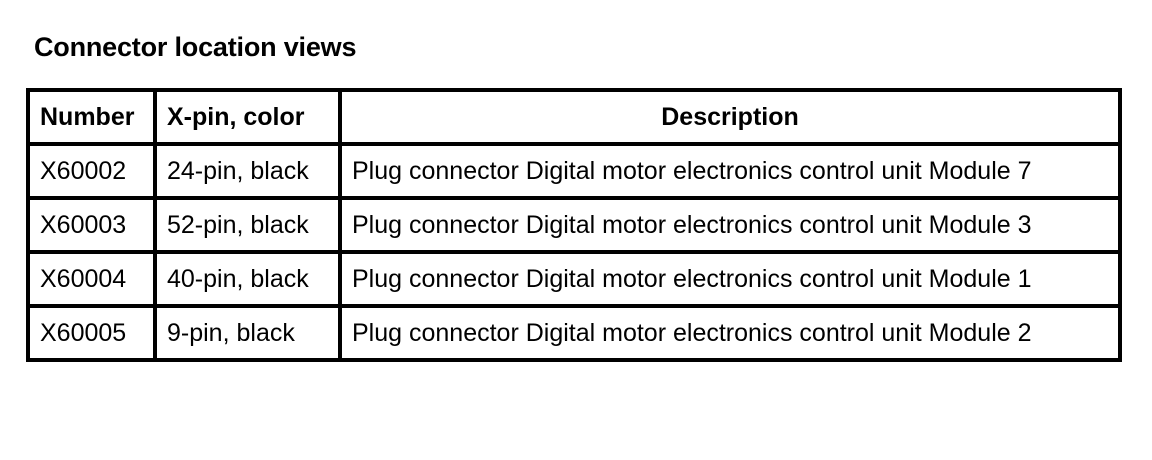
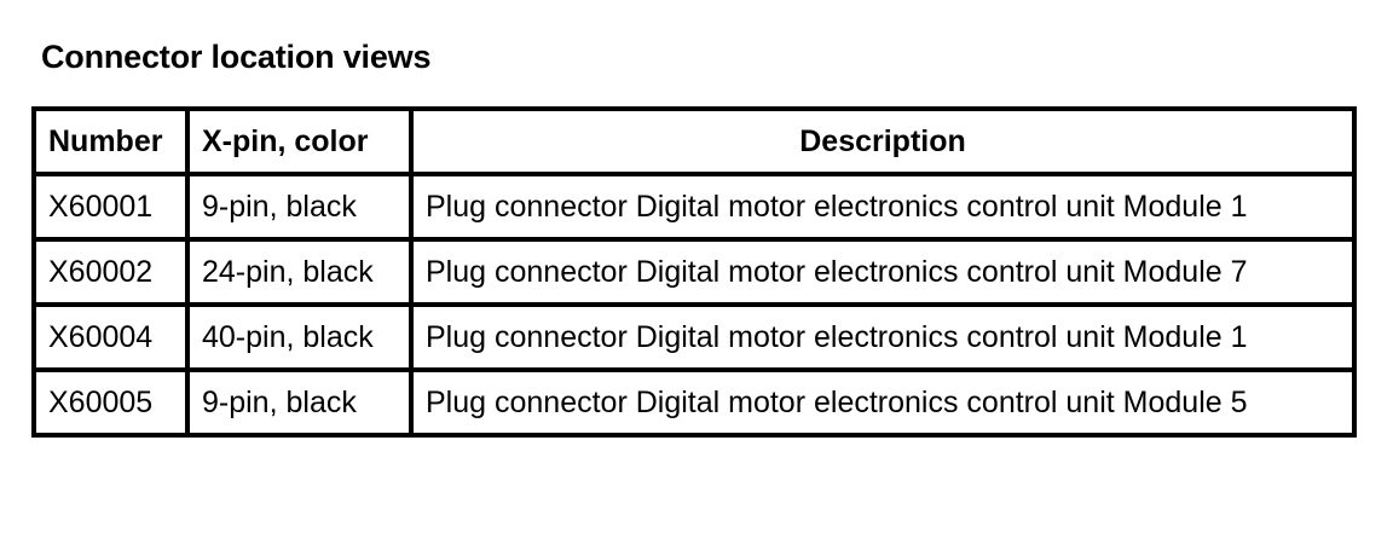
  Connector location views
  Number	X-pin, color	Description
+ X60001	9-pin, black	Plug connector Digital motor electronics control unit Module 1
  X60002	24-pin, black	Plug connector Digital motor electronics control unit Module 7
- X60003	52-pin, black	Plug connector Digital motor electronics control unit Module 3
  X60004	40-pin, black	Plug connector Digital motor electronics control unit Module 1
- X60005	9-pin, black	Plug connector Digital motor electronics control unit Module 2
+ X60005	9-pin, black	Plug connector Digital motor electronics control unit Module 5
